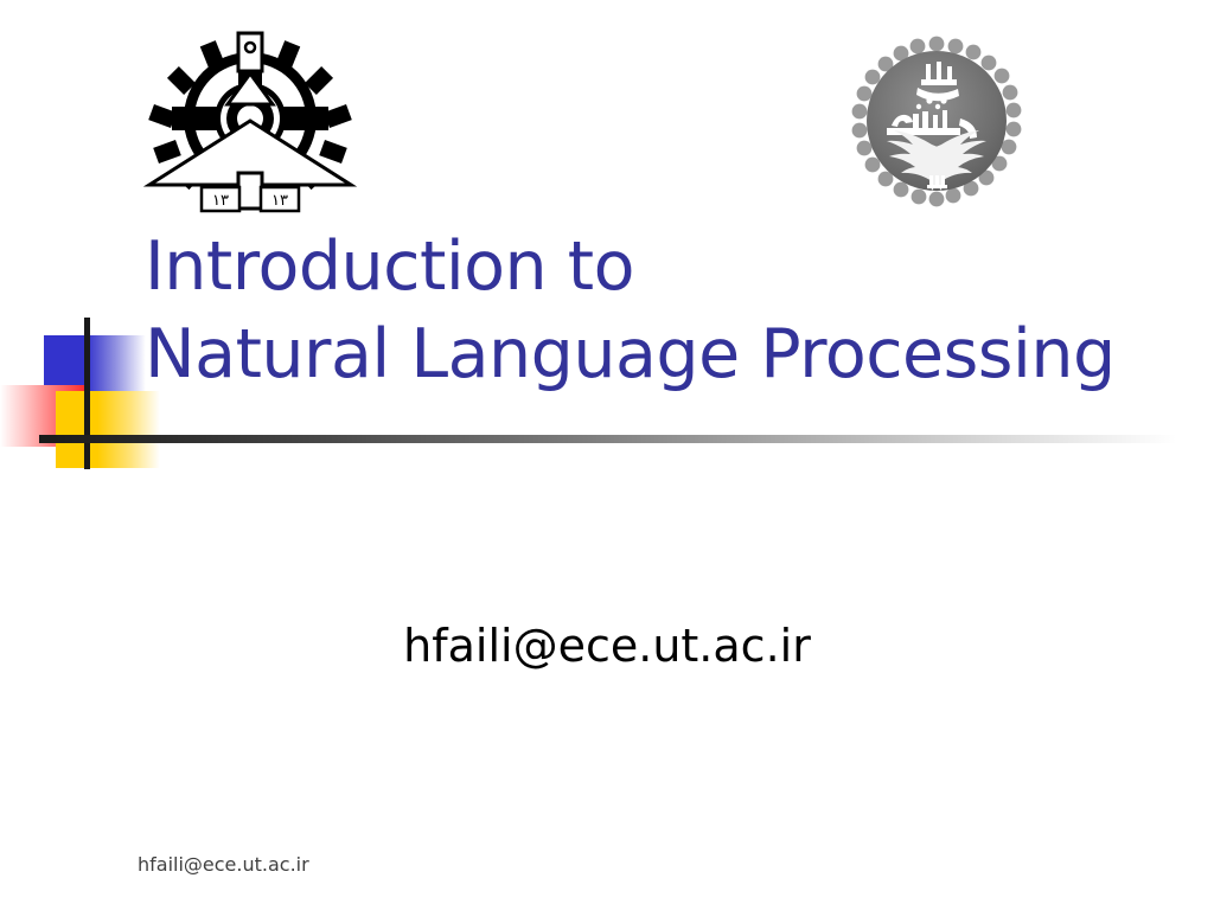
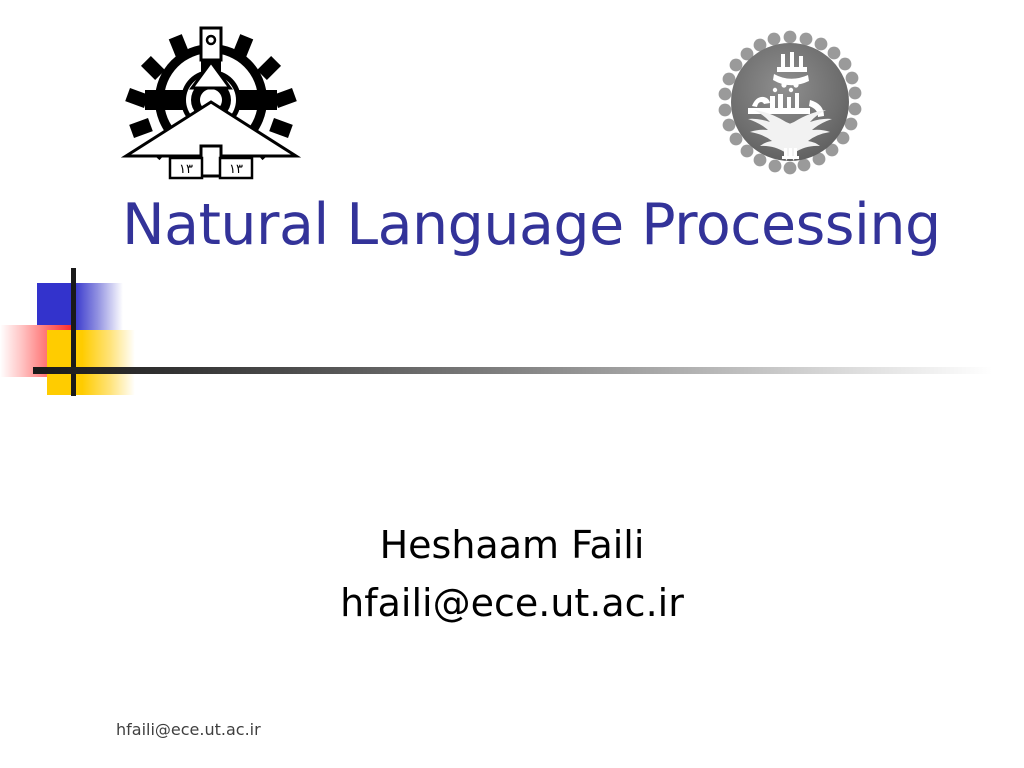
  ۱۳
  ۱۳
- Introduction to
  Natural Language Processing
+ Heshaam Faili
  hfaili@ece.ut.ac.ir
  hfaili@ece.ut.ac.ir
